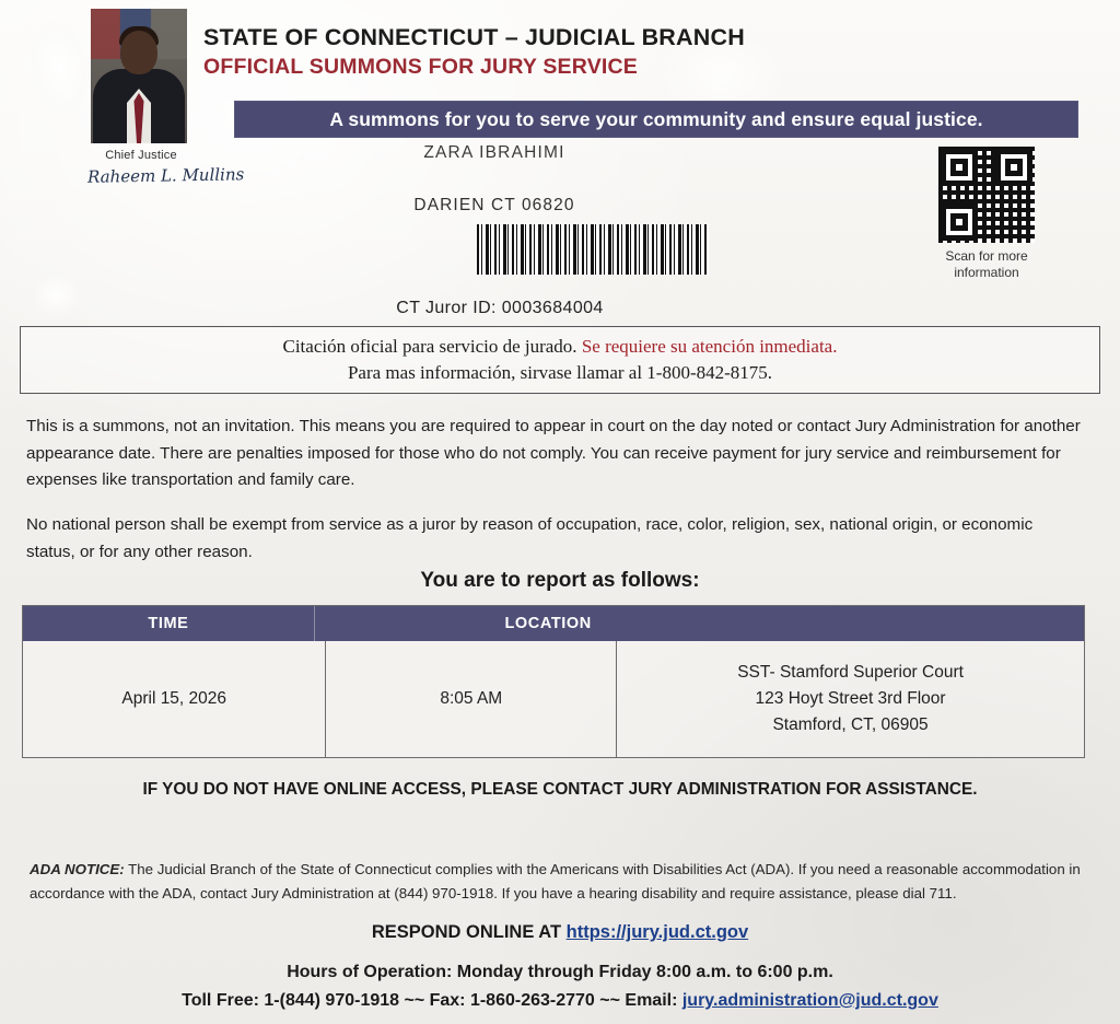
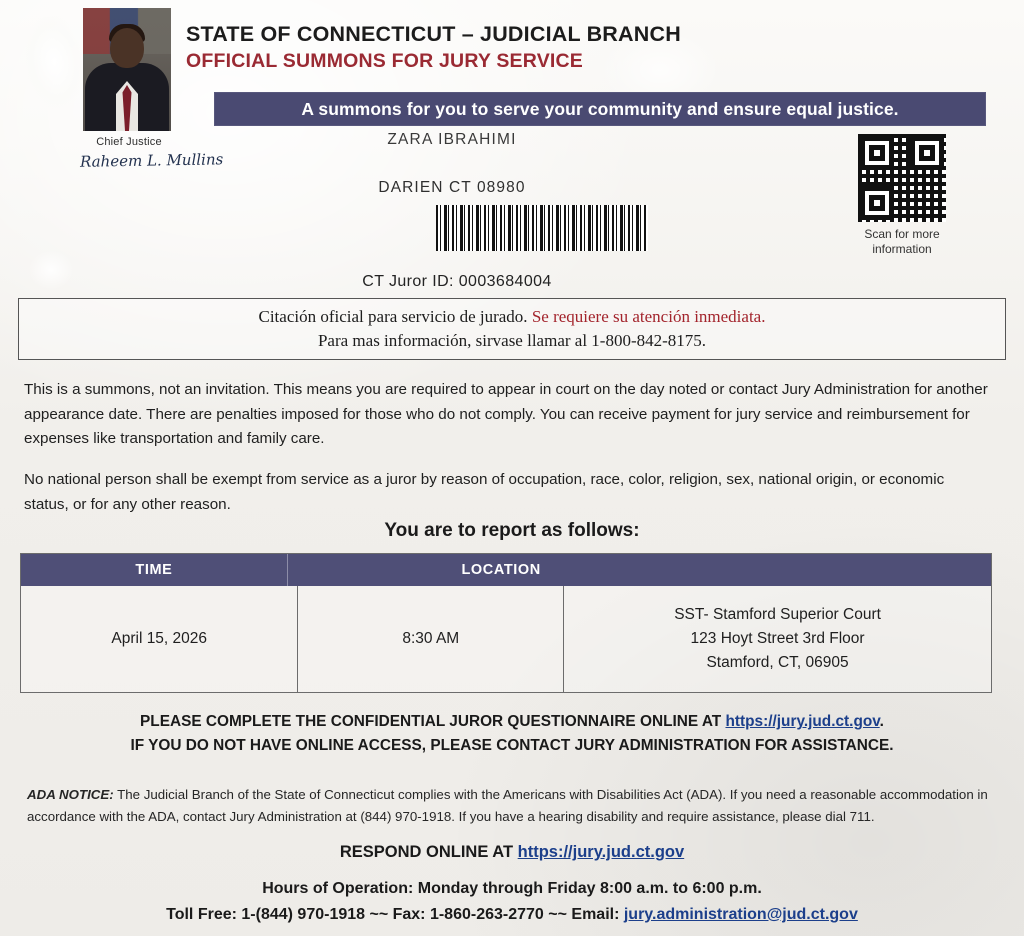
  Chief Justice
  Raheem L. Mullins
  STATE OF CONNECTICUT – JUDICIAL BRANCH
  OFFICIAL SUMMONS FOR JURY SERVICE
  A summons for you to serve your community and ensure equal justice.
  ZARA IBRAHIMI
- DARIEN CT 06820
+ DARIEN CT 08980
  CT Juror ID: 0003684004
  Scan for more
  information
  Citación oficial para servicio de jurado. Se requiere su atención inmediata.
  Para mas información, sirvase llamar al 1-800-842-8175.
  This is a summons, not an invitation. This means you are required to appear in court on the day noted or contact Jury Administration for another appearance date. There are penalties imposed for those who do not comply. You can receive payment for jury service and reimbursement for expenses like transportation and family care.
  No national person shall be exempt from service as a juror by reason of occupation, race, color, religion, sex, national origin, or economic status, or for any other reason.
  You are to report as follows:
  TIME
  LOCATION
  April 15, 2026
- 8:05 AM
+ 8:30 AM
  SST- Stamford Superior Court
  123 Hoyt Street 3rd Floor
  Stamford, CT, 06905
+ PLEASE COMPLETE THE CONFIDENTIAL JUROR QUESTIONNAIRE ONLINE AT https://jury.jud.ct.gov.
  IF YOU DO NOT HAVE ONLINE ACCESS, PLEASE CONTACT JURY ADMINISTRATION FOR ASSISTANCE.
  ADA NOTICE: The Judicial Branch of the State of Connecticut complies with the Americans with Disabilities Act (ADA). If you need a reasonable accommodation in accordance with the ADA, contact Jury Administration at (844) 970-1918. If you have a hearing disability and require assistance, please dial 711.
  RESPOND ONLINE AT https://jury.jud.ct.gov
  Hours of Operation: Monday through Friday 8:00 a.m. to 6:00 p.m.
  Toll Free: 1-(844) 970-1918 ~~ Fax: 1-860-263-2770 ~~ Email: jury.administration@jud.ct.gov
